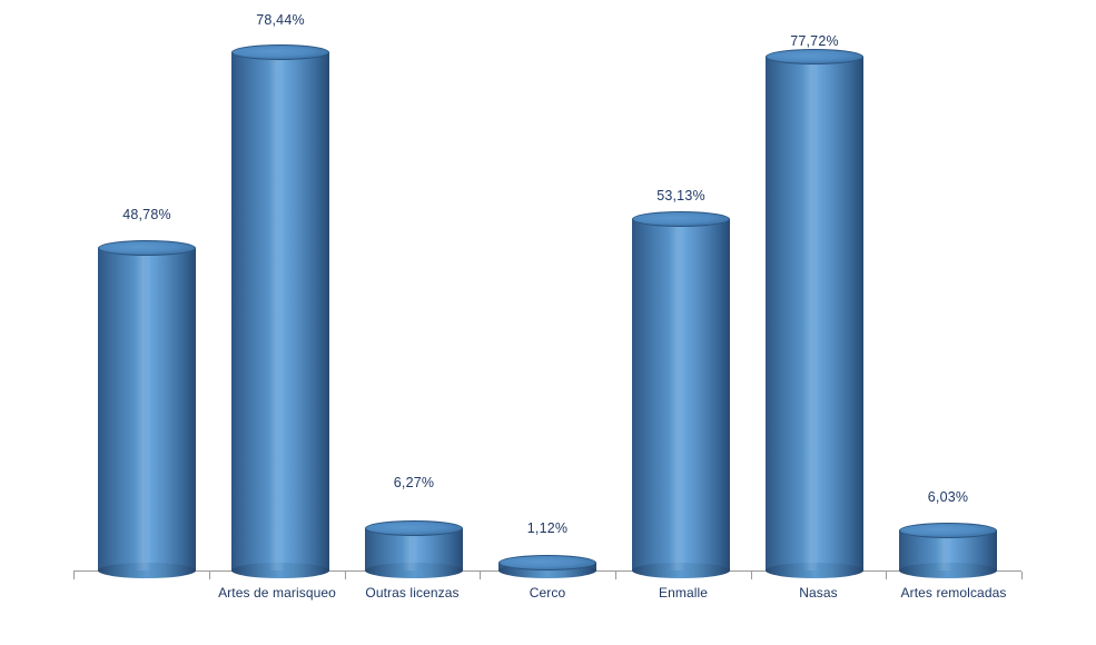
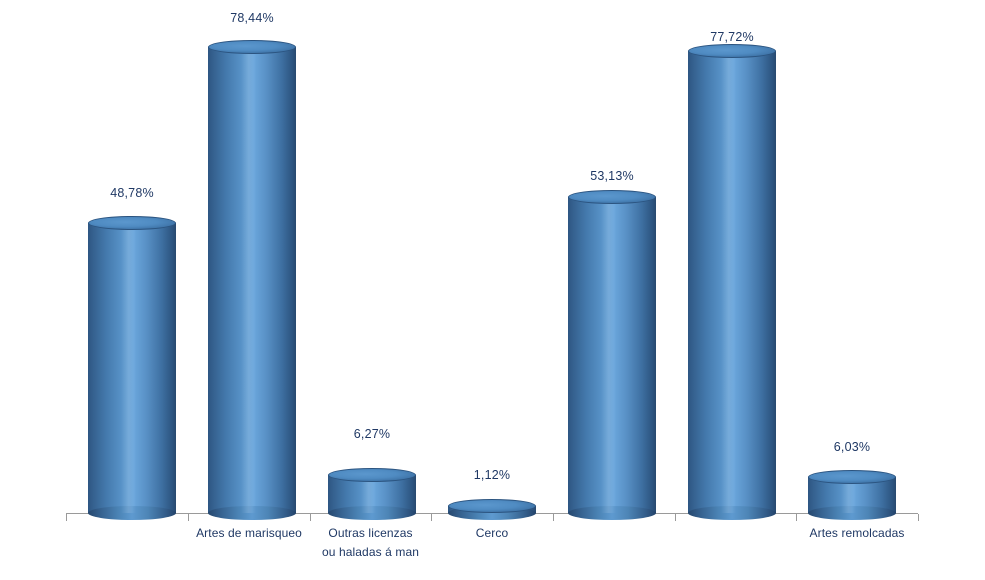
  48,78%
  78,44%
  6,27%
  1,12%
  53,13%
  77,72%
  6,03%
  Artes de marisqueo
  Outras licenzas
+ ou haladas á man
  Cerco
- Enmalle
- Nasas
  Artes remolcadas
